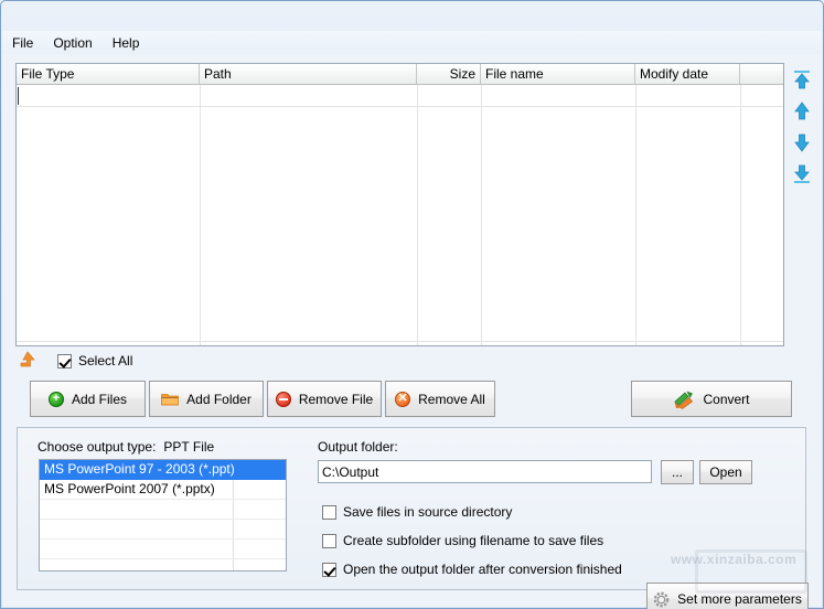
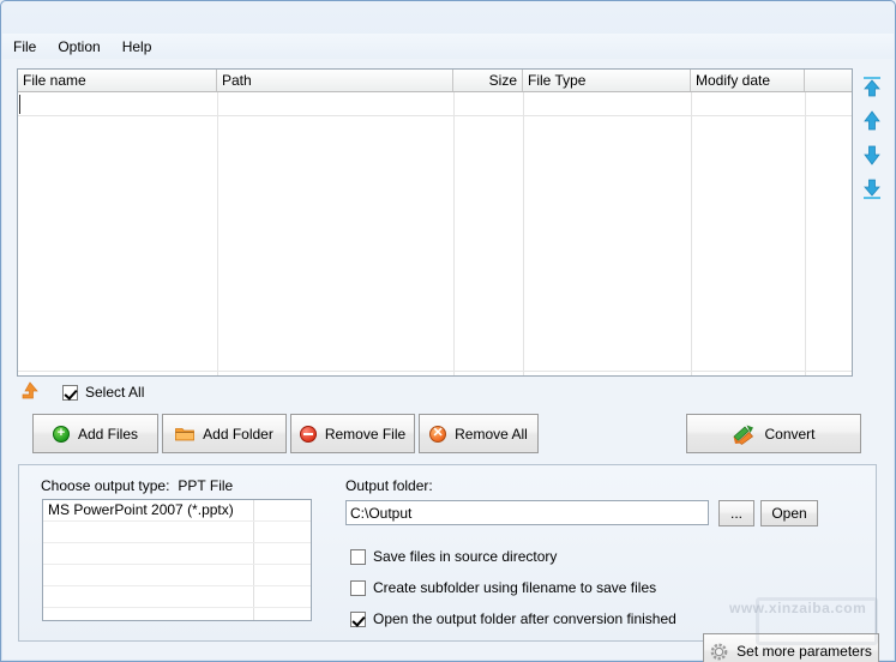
  File
  Option
  Help
- File Type
+ File name
  Path
  Size
- File name
+ File Type
  Modify date
  Select All
  +
  Add Files
  Add Folder
  Remove File
  ✕
  Remove All
  Convert
  Choose output type: PPT File
- MS PowerPoint 97 - 2003 (*.ppt)
  MS PowerPoint 2007 (*.pptx)
  Output folder:
  C:\Output
  ...
  Open
  Save files in source directory
  Create subfolder using filename to save files
  Open the output folder after conversion finished
  Set more parameters
  www.xinzaiba.com
